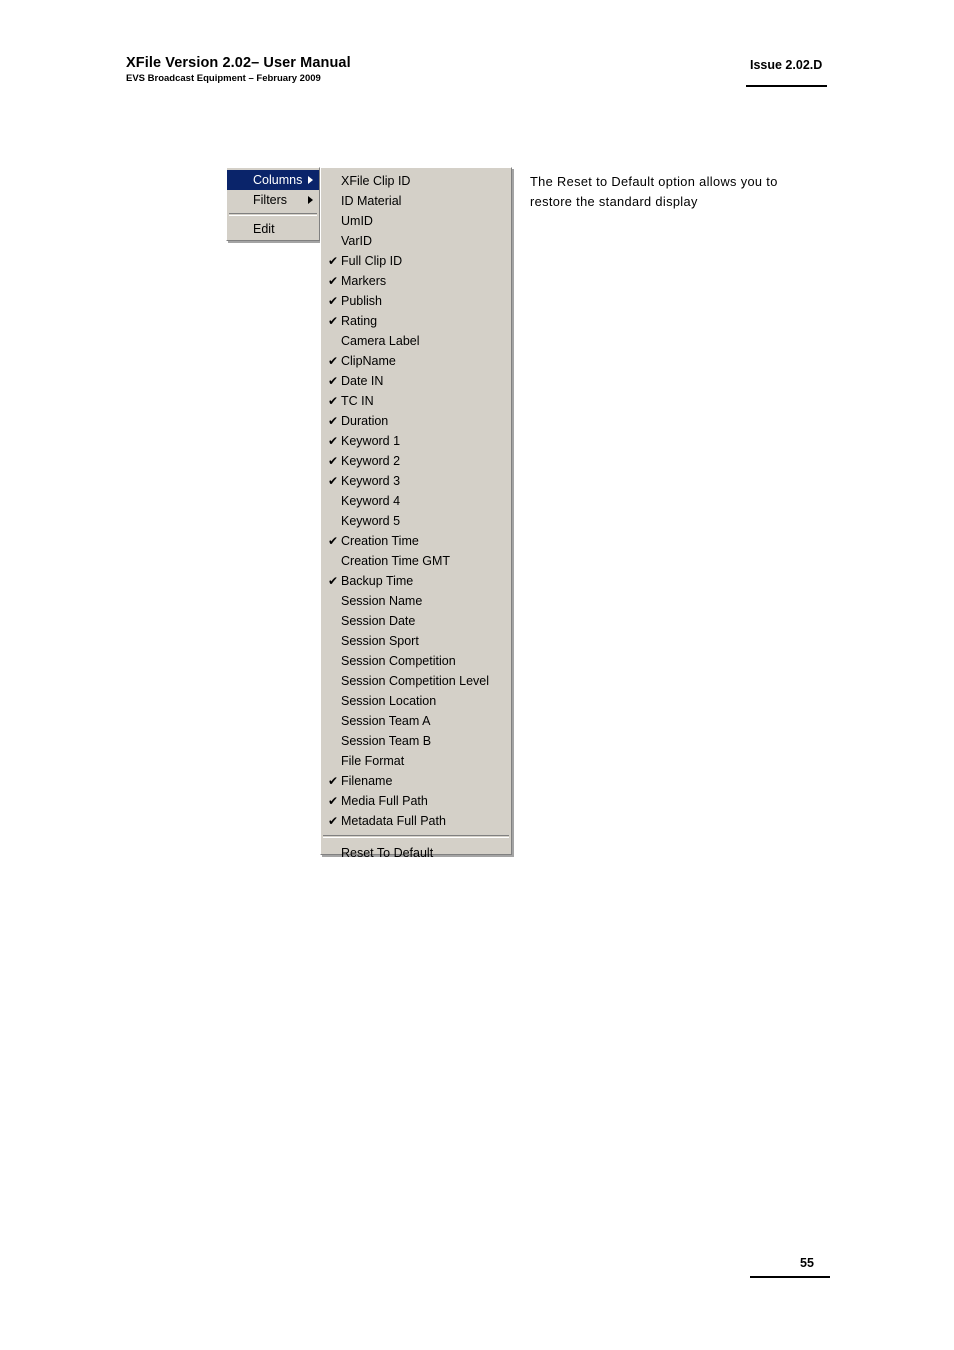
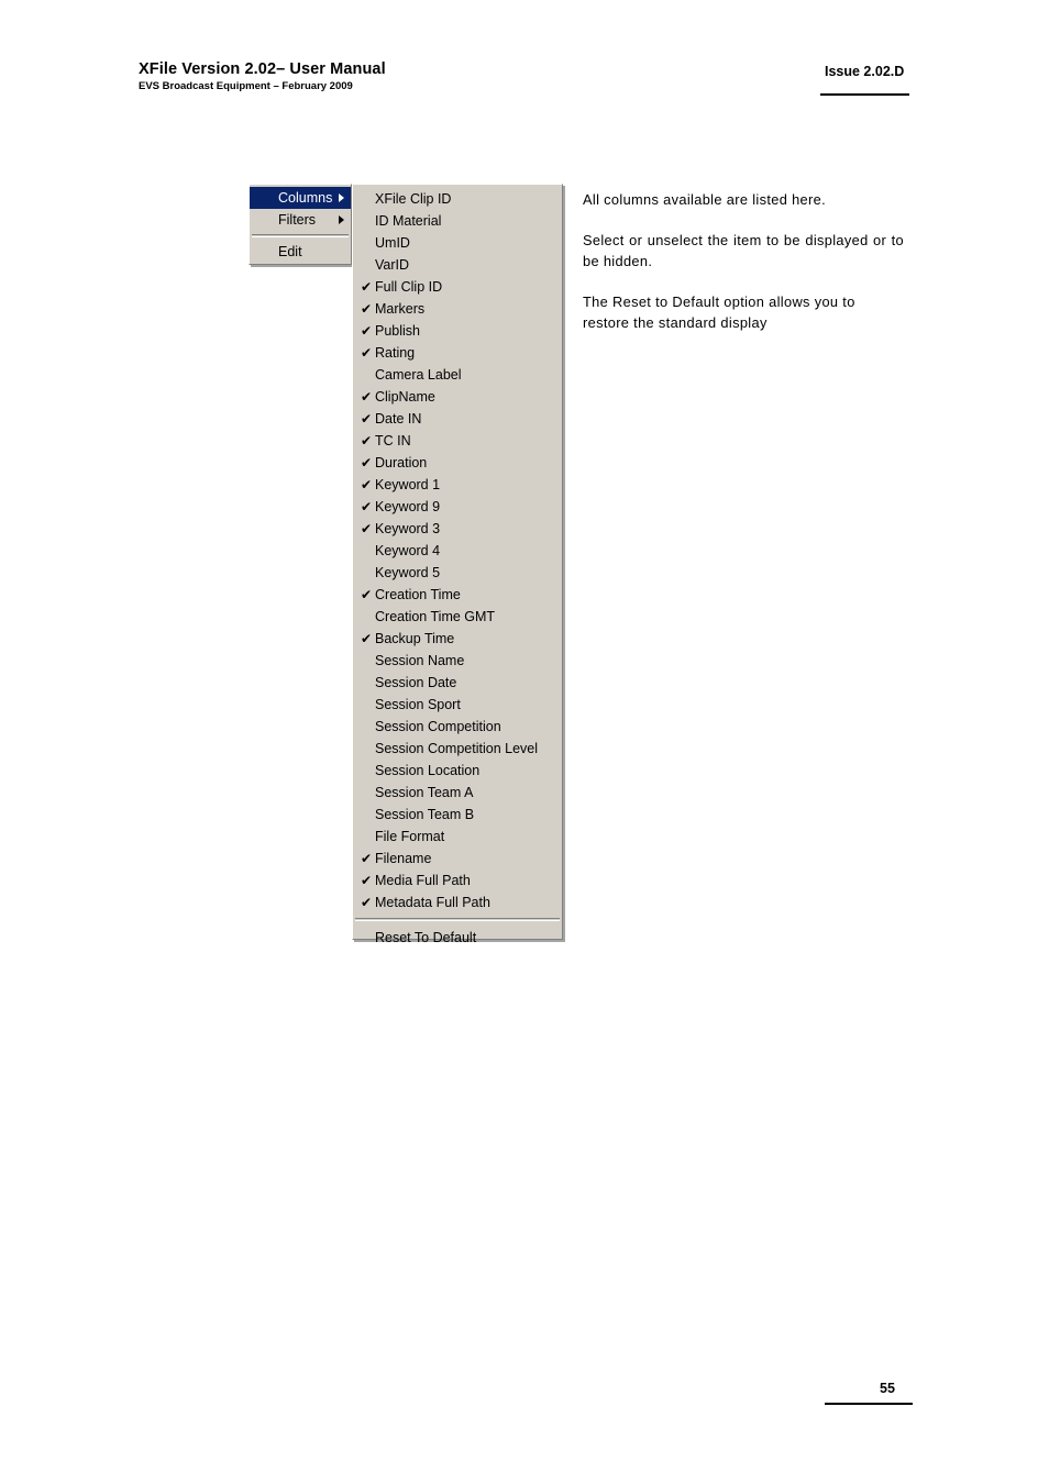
  XFile Version 2.02– User Manual
  EVS Broadcast Equipment – February 2009
  Issue 2.02.D
  Columns
  Filters
  Edit
  XFile Clip ID
  ID Material
  UmID
  VarID
  ✔
  Full Clip ID
  ✔
  Markers
  ✔
  Publish
  ✔
  Rating
  Camera Label
  ✔
  ClipName
  ✔
  Date IN
  ✔
  TC IN
  ✔
  Duration
  ✔
  Keyword 1
  ✔
- Keyword 2
+ Keyword 9
  ✔
  Keyword 3
  Keyword 4
  Keyword 5
  ✔
  Creation Time
  Creation Time GMT
  ✔
  Backup Time
  Session Name
  Session Date
  Session Sport
  Session Competition
  Session Competition Level
  Session Location
  Session Team A
  Session Team B
  File Format
  ✔
  Filename
  ✔
  Media Full Path
  ✔
  Metadata Full Path
  Reset To Default
+ All columns available are listed here.
+ Select or unselect the item to be displayed or to be hidden.
  The Reset to Default option allows you to restore the standard display
  55
